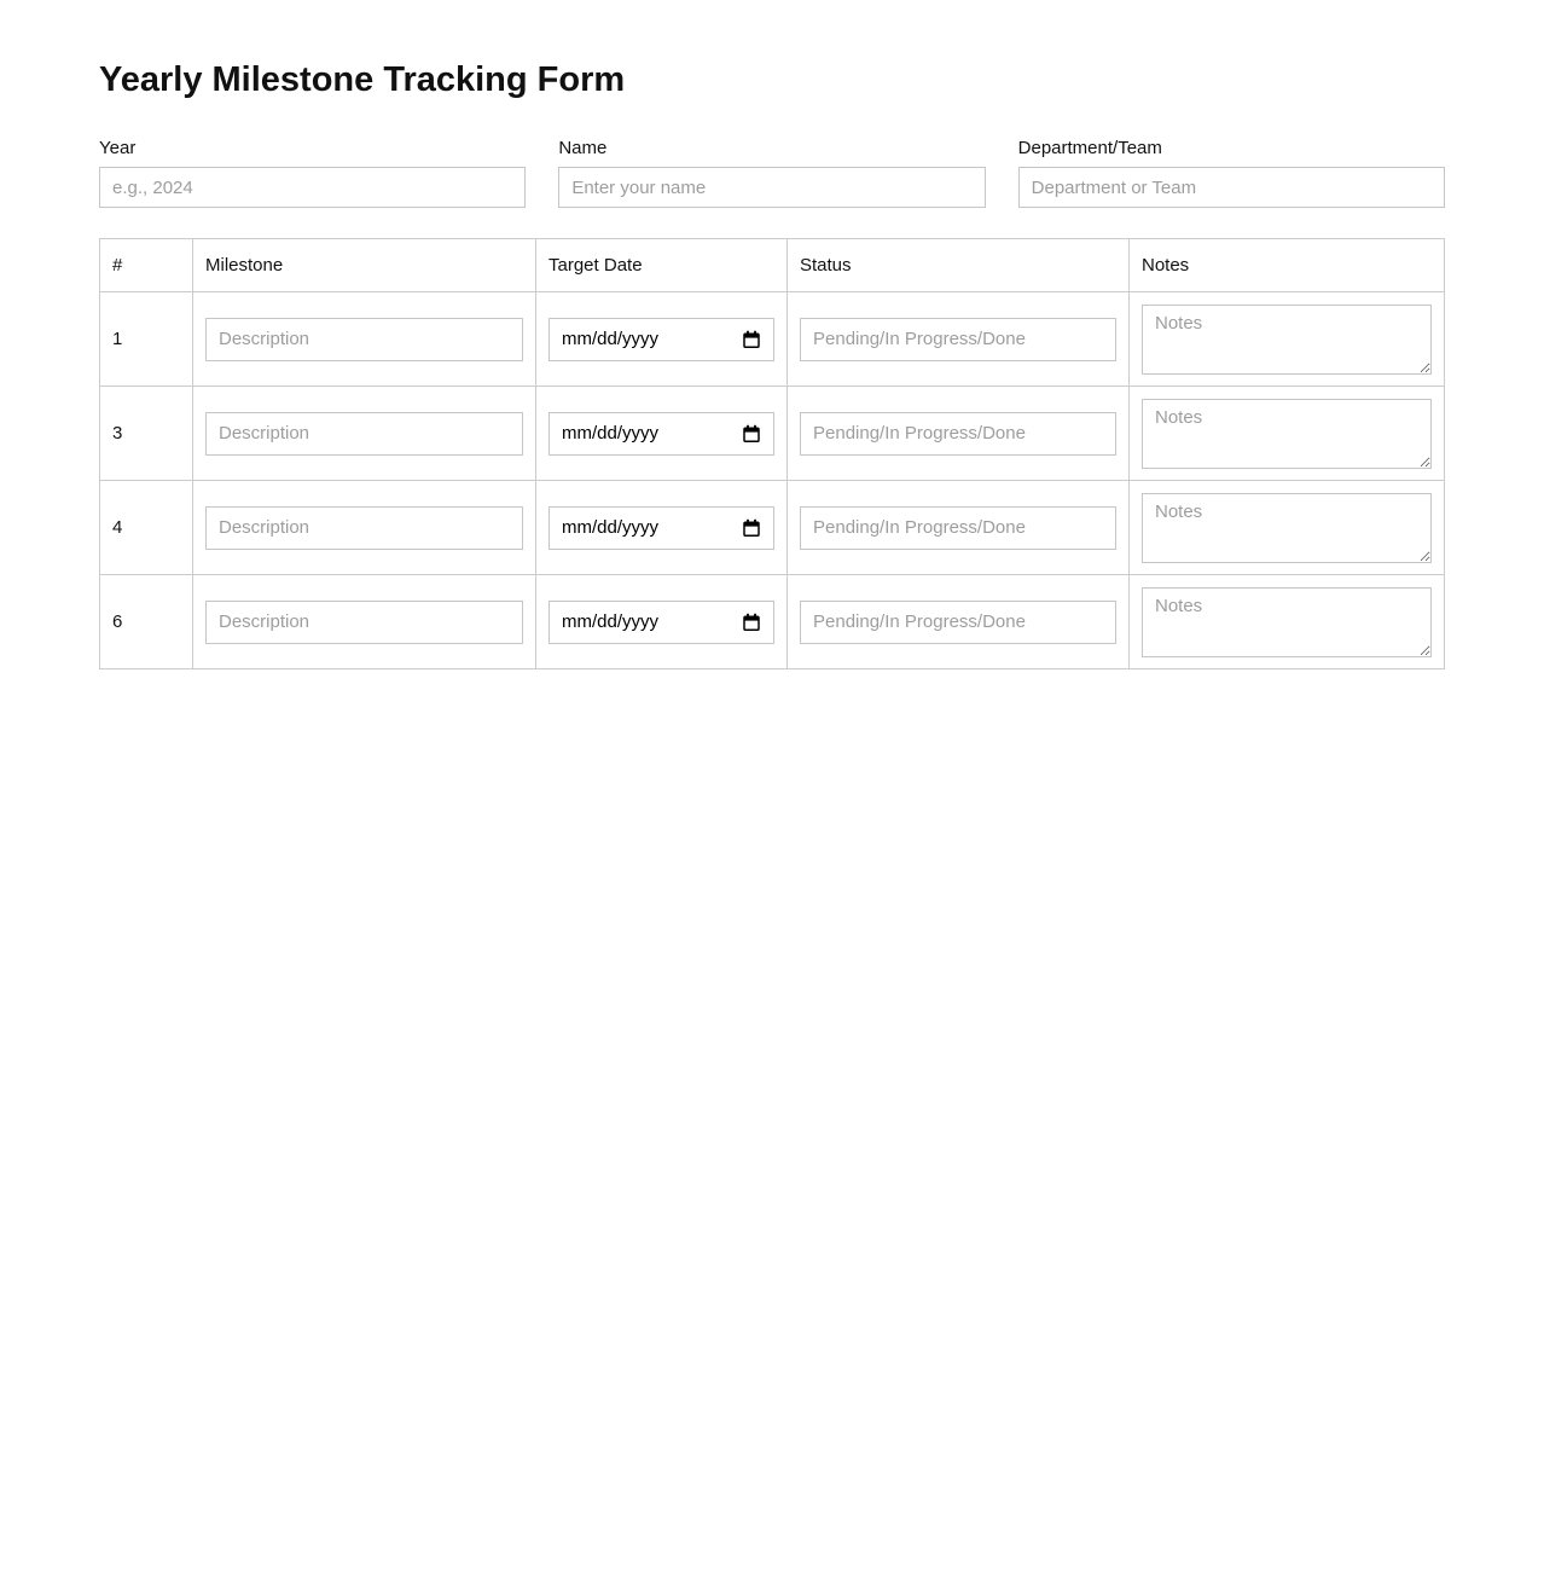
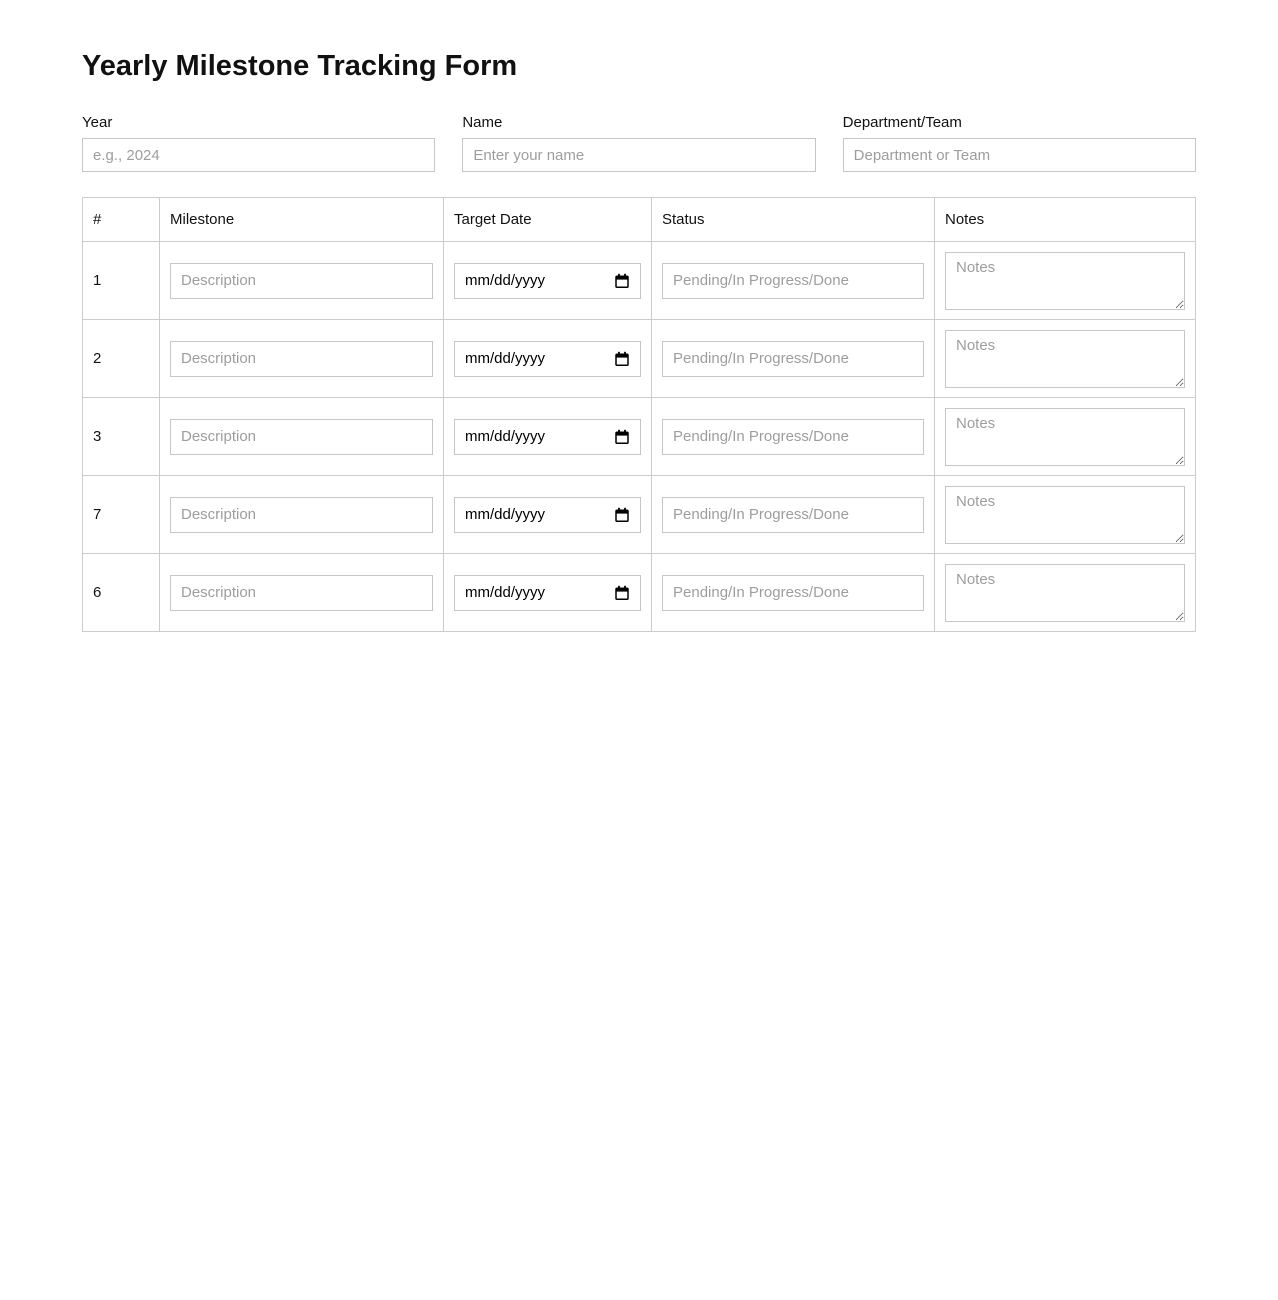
  Yearly Milestone Tracking Form
  Year
  e.g., 2024
  Name
  Enter your name
  Department/Team
  Department or Team
  #	Milestone	Target Date	Status	Notes
  1	Description	mm/dd/yyyy	Pending/In Progress/Done	Notes
+ 2	Description	mm/dd/yyyy	Pending/In Progress/Done	Notes
  3	Description	mm/dd/yyyy	Pending/In Progress/Done	Notes
- 4	Description	mm/dd/yyyy	Pending/In Progress/Done	Notes
+ 7	Description	mm/dd/yyyy	Pending/In Progress/Done	Notes
  6	Description	mm/dd/yyyy	Pending/In Progress/Done	Notes
